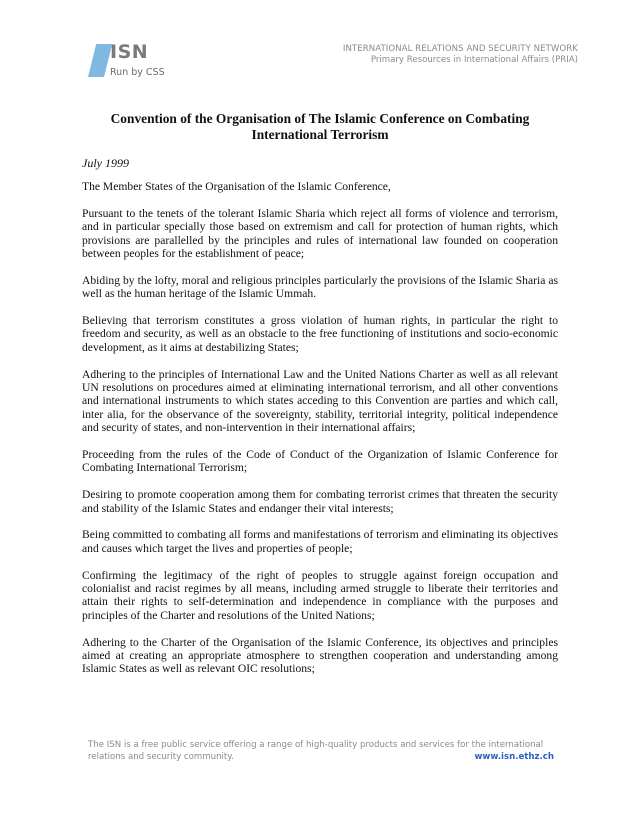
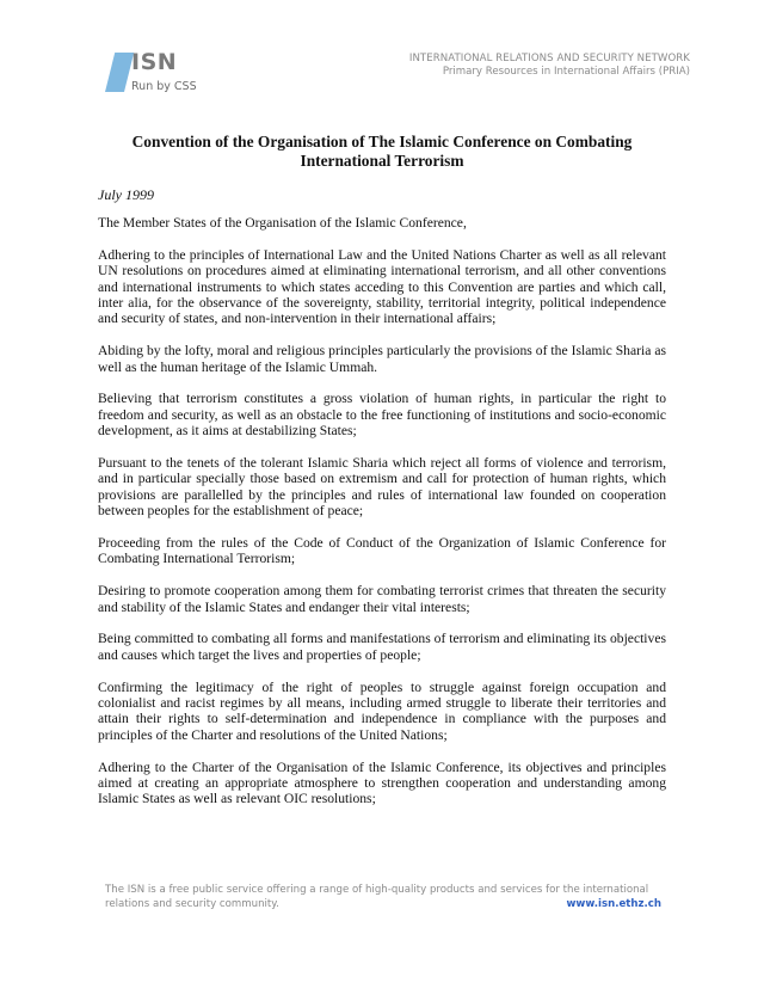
  ISN
  Run by CSS
  INTERNATIONAL RELATIONS AND SECURITY NETWORK
  Primary Resources in International Affairs (PRIA)
  Convention of the Organisation of The Islamic Conference on Combating International Terrorism
  July 1999
  The Member States of the Organisation of the Islamic Conference,
- Pursuant to the tenets of the tolerant Islamic Sharia which reject all forms of violence and terrorism, and in particular specially those based on extremism and call for protection of human rights, which provisions are parallelled by the principles and rules of international law founded on cooperation between peoples for the establishment of peace;
+ Adhering to the principles of International Law and the United Nations Charter as well as all relevant UN resolutions on procedures aimed at eliminating international terrorism, and all other conventions and international instruments to which states acceding to this Convention are parties and which call, inter alia, for the observance of the sovereignty, stability, territorial integrity, political independence and security of states, and non-intervention in their international affairs;
  Abiding by the lofty, moral and religious principles particularly the provisions of the Islamic Sharia as well as the human heritage of the Islamic Ummah.
  Believing that terrorism constitutes a gross violation of human rights, in particular the right to freedom and security, as well as an obstacle to the free functioning of institutions and socio-economic development, as it aims at destabilizing States;
- Adhering to the principles of International Law and the United Nations Charter as well as all relevant UN resolutions on procedures aimed at eliminating international terrorism, and all other conventions and international instruments to which states acceding to this Convention are parties and which call, inter alia, for the observance of the sovereignty, stability, territorial integrity, political independence and security of states, and non-intervention in their international affairs;
+ Pursuant to the tenets of the tolerant Islamic Sharia which reject all forms of violence and terrorism, and in particular specially those based on extremism and call for protection of human rights, which provisions are parallelled by the principles and rules of international law founded on cooperation between peoples for the establishment of peace;
  Proceeding from the rules of the Code of Conduct of the Organization of Islamic Conference for Combating International Terrorism;
  Desiring to promote cooperation among them for combating terrorist crimes that threaten the security and stability of the Islamic States and endanger their vital interests;
  Being committed to combating all forms and manifestations of terrorism and eliminating its objectives and causes which target the lives and properties of people;
  Confirming the legitimacy of the right of peoples to struggle against foreign occupation and colonialist and racist regimes by all means, including armed struggle to liberate their territories and attain their rights to self-determination and independence in compliance with the purposes and principles of the Charter and resolutions of the United Nations;
  Adhering to the Charter of the Organisation of the Islamic Conference, its objectives and principles aimed at creating an appropriate atmosphere to strengthen cooperation and understanding among Islamic States as well as relevant OIC resolutions;
  The ISN is a free public service offering a range of high-quality products and services for the international relations and security community.
  www.isn.ethz.ch
